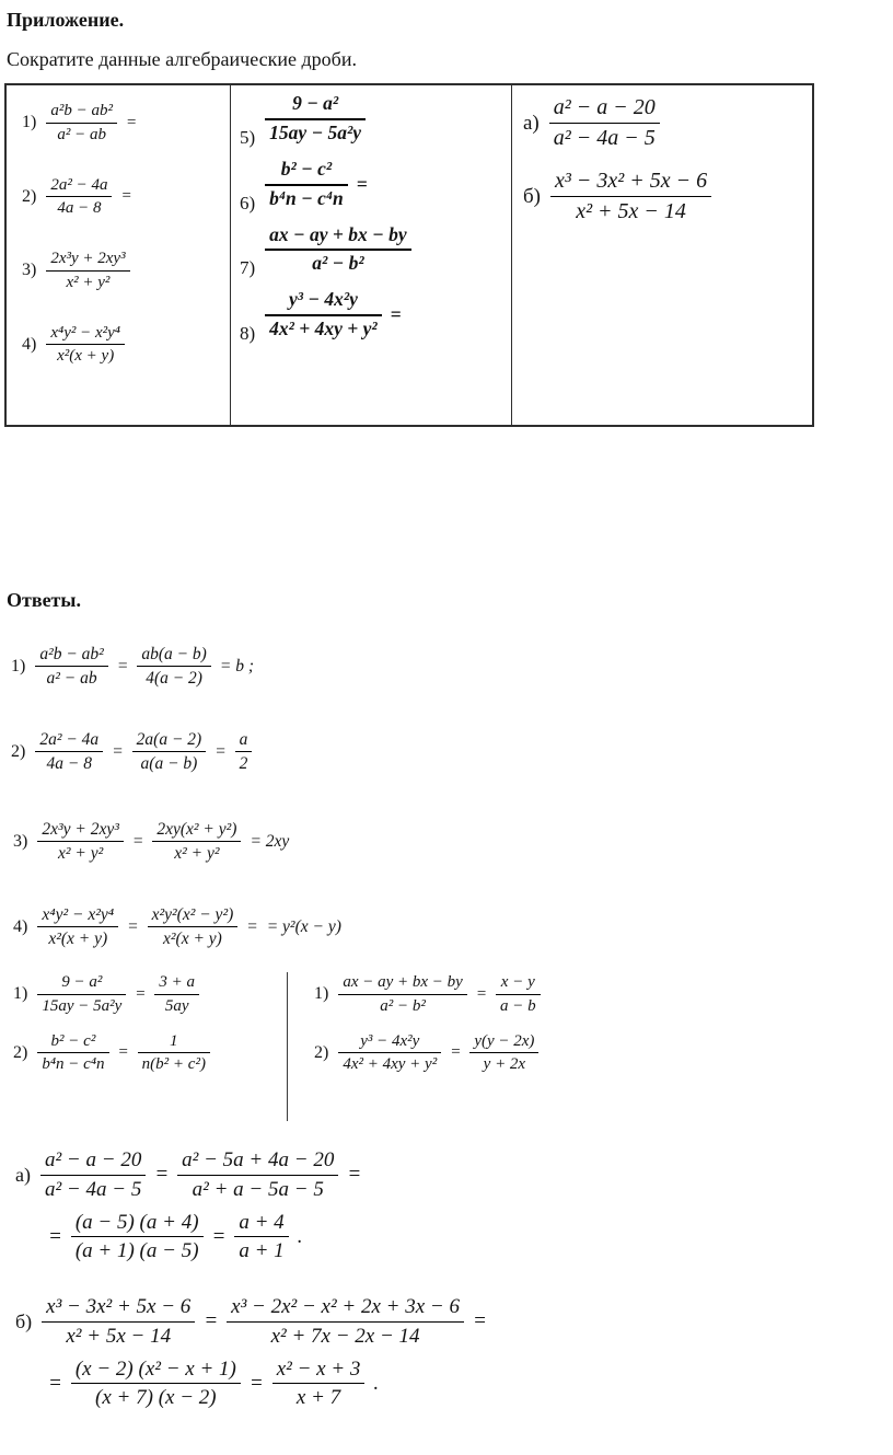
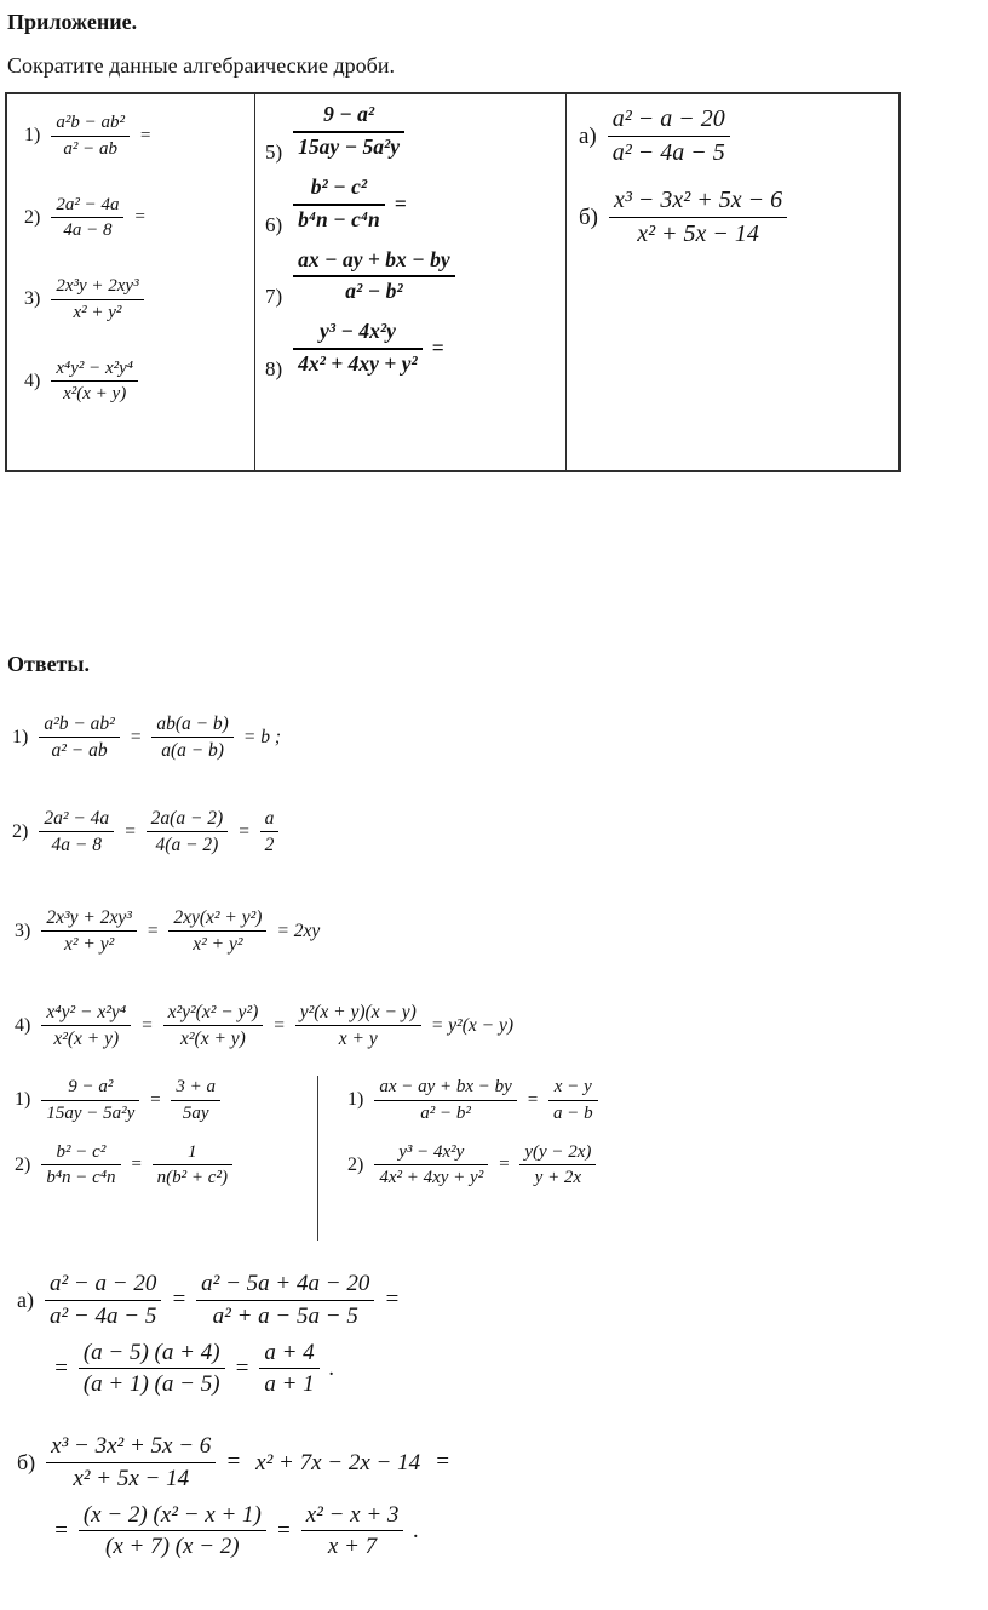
  Приложение.
  Сократите данные алгебраические дроби.
  1)
  a²b − ab²
  a² − ab
  =
  2)
  2a² − 4a
  4a − 8
  =
  3)
  2x³y + 2xy³
  x² + y²
  4)
  x⁴y² − x²y⁴
  x²(x + y)
  5)
  9 − a²
  15ay − 5a²y
  6)
  b² − c²
  b⁴n − c⁴n
  =
  7)
  ax − ay + bx − by
  a² − b²
  8)
  y³ − 4x²y
  4x² + 4xy + y²
  =
  а)
  a² − a − 20
  a² − 4a − 5
  б)
  x³ − 3x² + 5x − 6
  x² + 5x − 14
  Ответы.
  1)
  a²b − ab²
  a² − ab
  =
  ab(a − b)
- 4(a − 2)
+ a(a − b)
  = b ;
  2)
  2a² − 4a
  4a − 8
  =
  2a(a − 2)
- a(a − b)
+ 4(a − 2)
  =
  a
  2
  3)
  2x³y + 2xy³
  x² + y²
  =
  2xy(x² + y²)
  x² + y²
  = 2xy
  4)
  x⁴y² − x²y⁴
  x²(x + y)
  =
  x²y²(x² − y²)
  x²(x + y)
  =
+ y²(x + y)(x − y)
+ x + y
  = y²(x − y)
  1)
  9 − a²
  15ay − 5a²y
  =
  3 + a
  5ay
  2)
  b² − c²
  b⁴n − c⁴n
  =
  1
  n(b² + c²)
  1)
  ax − ay + bx − by
  a² − b²
  =
  x − y
  a − b
  2)
  y³ − 4x²y
  4x² + 4xy + y²
  =
  y(y − 2x)
  y + 2x
  а)
  a² − a − 20
  a² − 4a − 5
  =
  a² − 5a + 4a − 20
  a² + a − 5a − 5
  =
  =
  (a − 5) (a + 4)
  (a + 1) (a − 5)
  =
  a + 4
  a + 1
  .
  б)
  x³ − 3x² + 5x − 6
  x² + 5x − 14
  =
- x³ − 2x² − x² + 2x + 3x − 6
  x² + 7x − 2x − 14
  =
  =
  (x − 2) (x² − x + 1)
  (x + 7) (x − 2)
  =
  x² − x + 3
  x + 7
  .
